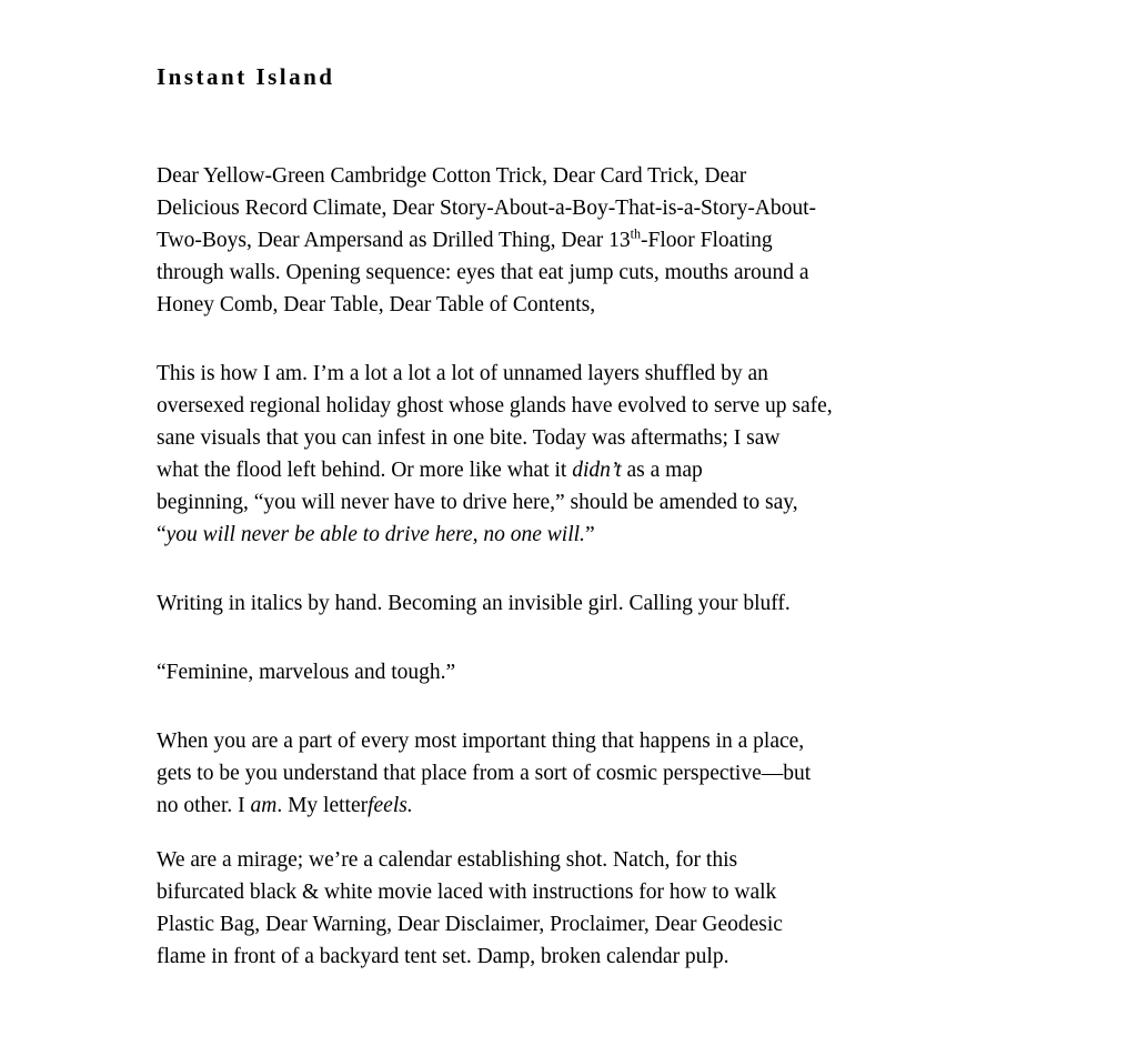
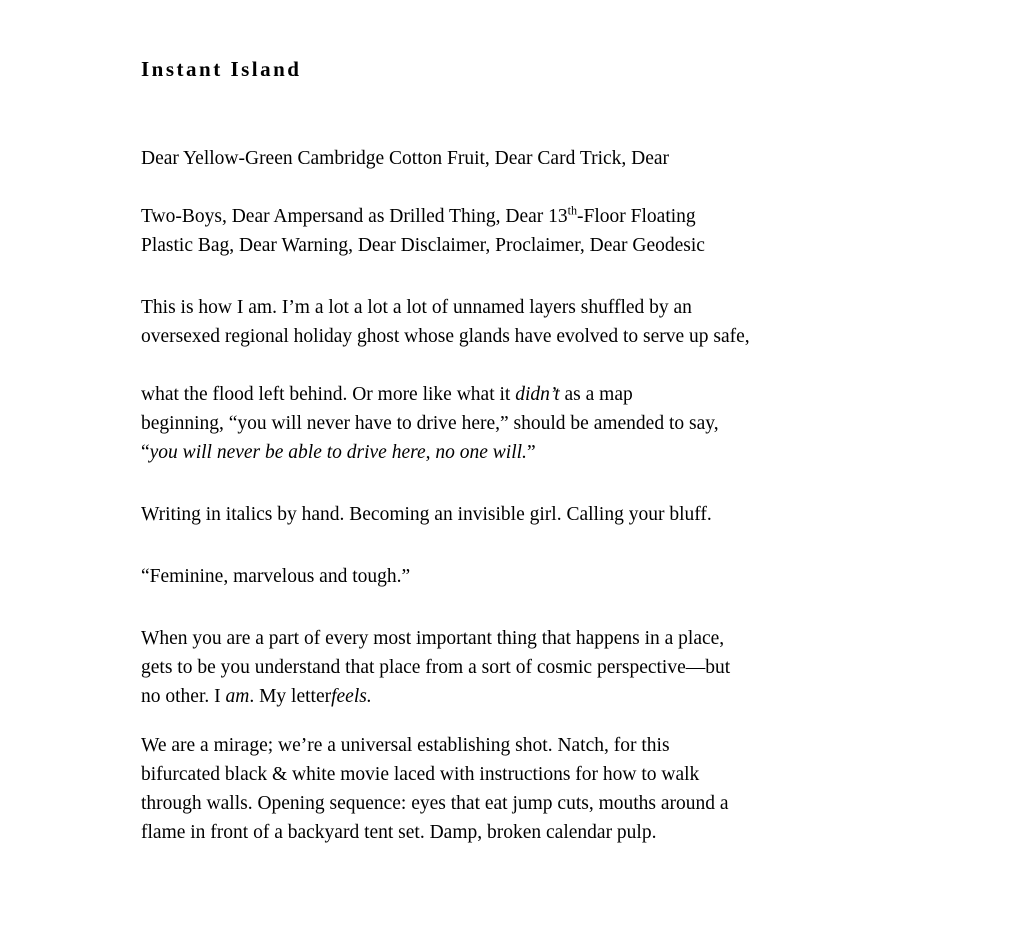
  Instant Island
- Dear Yellow-Green Cambridge Cotton Trick, Dear Card Trick, Dear
+ Dear Yellow-Green Cambridge Cotton Fruit, Dear Card Trick, Dear
- Delicious Record Climate, Dear Story-About-a-Boy-That-is-a-Story-About-
  Two-Boys, Dear Ampersand as Drilled Thing, Dear 13th-Floor Floating
- through walls. Opening sequence: eyes that eat jump cuts, mouths around a
+ Plastic Bag, Dear Warning, Dear Disclaimer, Proclaimer, Dear Geodesic
- Honey Comb, Dear Table, Dear Table of Contents,
  This is how I am. I’m a lot a lot a lot of unnamed layers shuffled by an
  oversexed regional holiday ghost whose glands have evolved to serve up safe,
- sane visuals that you can infest in one bite. Today was aftermaths; I saw
  what the flood left behind. Or more like what it didn’t as a map
  beginning, “you will never have to drive here,” should be amended to say,
  “you will never be able to drive here, no one will.”
  Writing in italics by hand. Becoming an invisible girl. Calling your bluff.
  “Feminine, marvelous and tough.”
  When you are a part of every most important thing that happens in a place,
  gets to be you understand that place from a sort of cosmic perspective—but
  no other. I am. My letterfeels.
- We are a mirage; we’re a calendar establishing shot. Natch, for this
+ We are a mirage; we’re a universal establishing shot. Natch, for this
  bifurcated black & white movie laced with instructions for how to walk
- Plastic Bag, Dear Warning, Dear Disclaimer, Proclaimer, Dear Geodesic
+ through walls. Opening sequence: eyes that eat jump cuts, mouths around a
  flame in front of a backyard tent set. Damp, broken calendar pulp.
